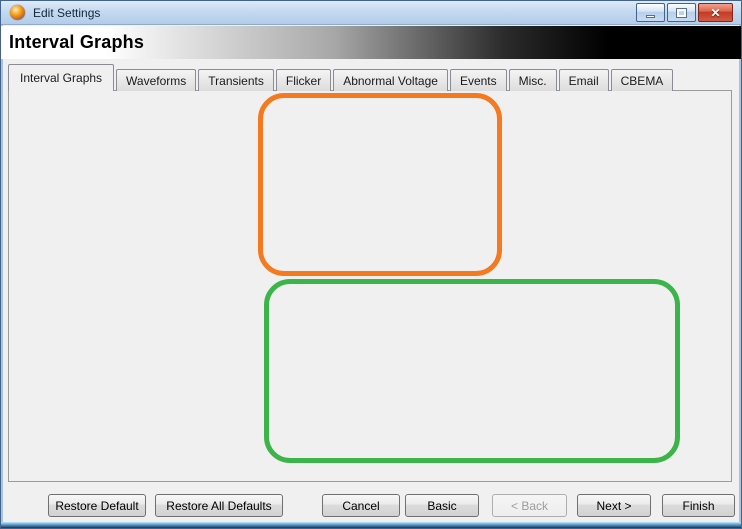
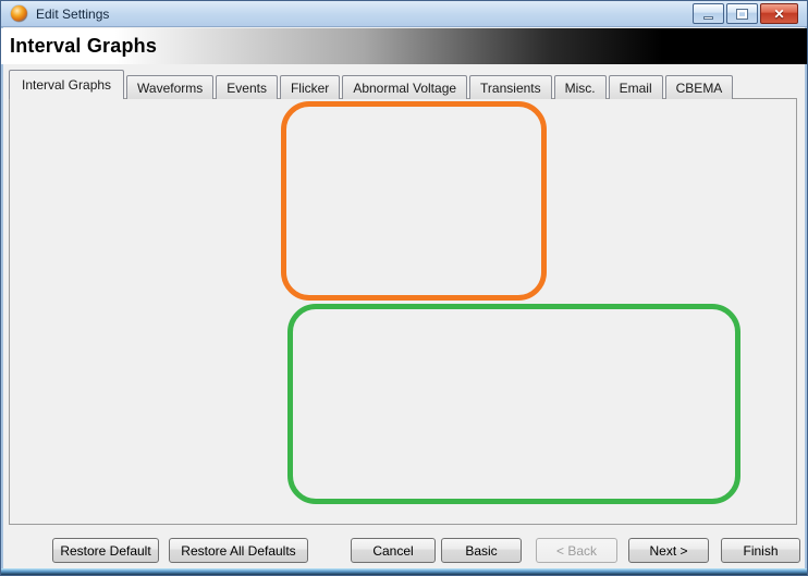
  Edit Settings
  ✕
  Interval Graphs
  Interval Graphs
  Waveforms
- Transients
+ Events
  Flicker
  Abnormal Voltage
- Events
+ Transients
  Misc.
  Email
  CBEMA
  Restore Default
  Restore All Defaults
  Cancel
  Basic
  < Back
  Next >
  Finish
